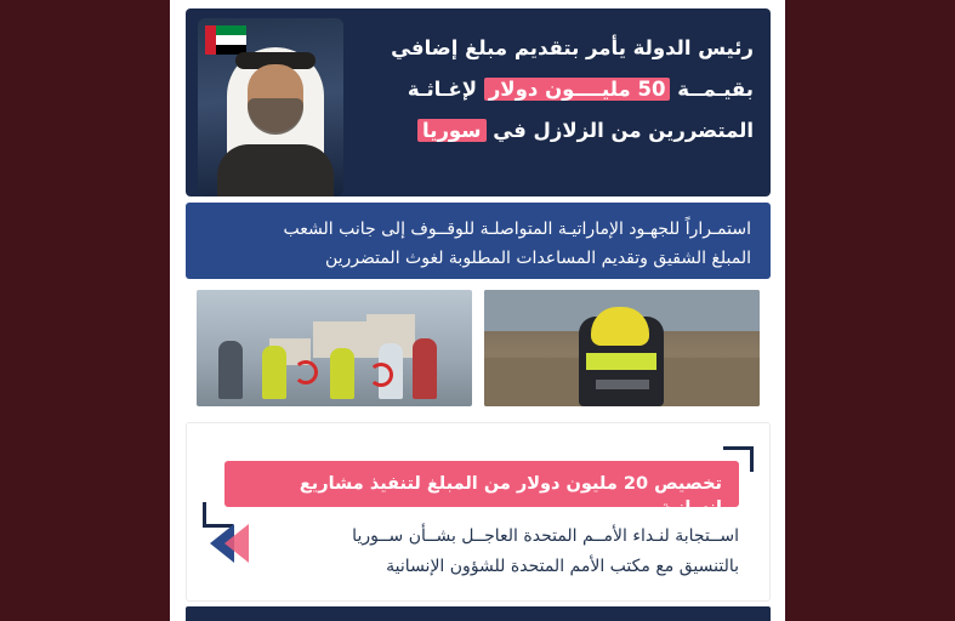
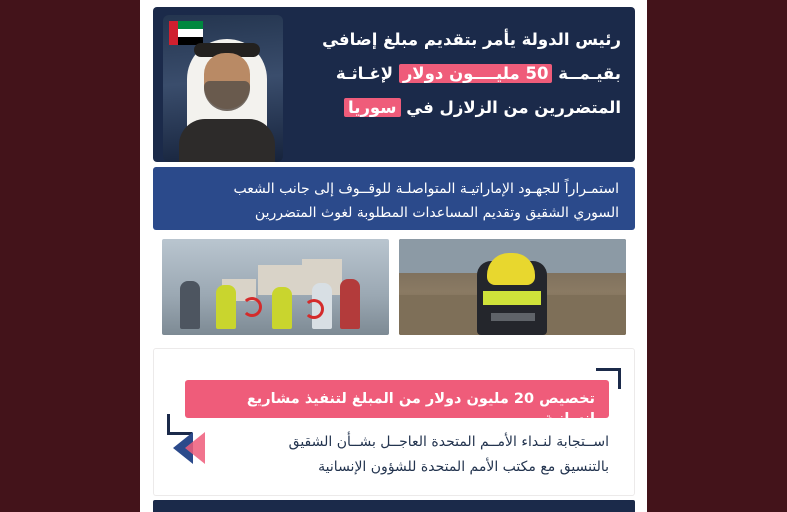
  رئيس الدولة يأمر بتقديم مبلغ إضافي
  بقيـمــة 50 مليــــون دولار لإغـاثـة
  المتضررين من الزلازل في سوريا
  استمـراراً للجهـود الإماراتيـة المتواصلـة للوقــوف إلى جانب الشعب
- المبلغ الشقيق وتقديم المساعدات المطلوبة لغوث المتضررين
+ السوري الشقيق وتقديم المساعدات المطلوبة لغوث المتضررين
  تخصيص 20 مليون دولار من المبلغ لتنفيذ مشاريع إنسانية
- اســتجابة لنـداء الأمــم المتحدة العاجــل بشــأن ســوريا
+ اســتجابة لنـداء الأمــم المتحدة العاجــل بشــأن الشقيق
  بالتنسيق مع مكتب الأمم المتحدة للشؤون الإنسانية
